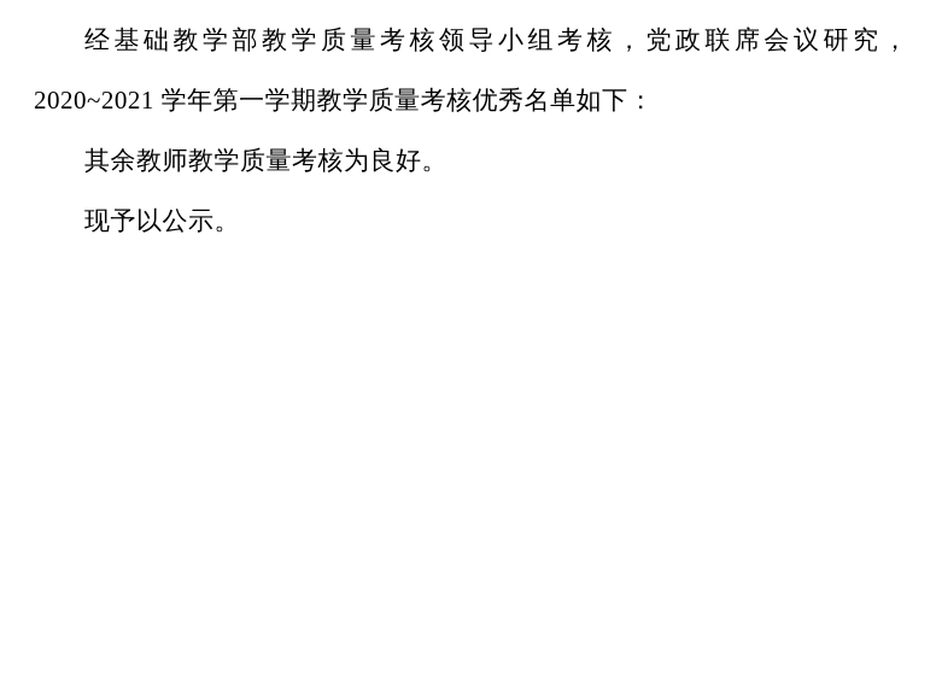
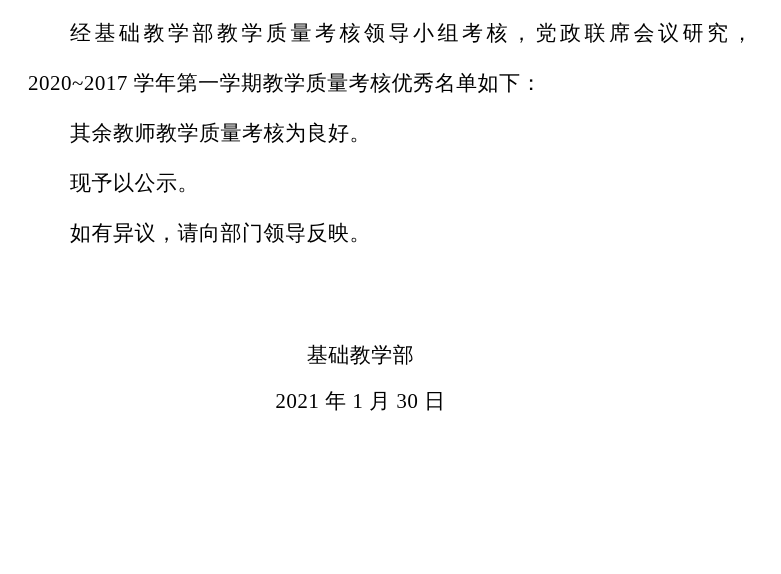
- 经基础教学部教学质量考核领导小组考核，党政联席会议研究，2020~2021 学年第一学期教学质量考核优秀名单如下：
+ 经基础教学部教学质量考核领导小组考核，党政联席会议研究，2020~2017 学年第一学期教学质量考核优秀名单如下：
  其余教师教学质量考核为良好。
  现予以公示。
+ 如有异议，请向部门领导反映。
+ 基础教学部
+ 2021 年 1 月 30 日
